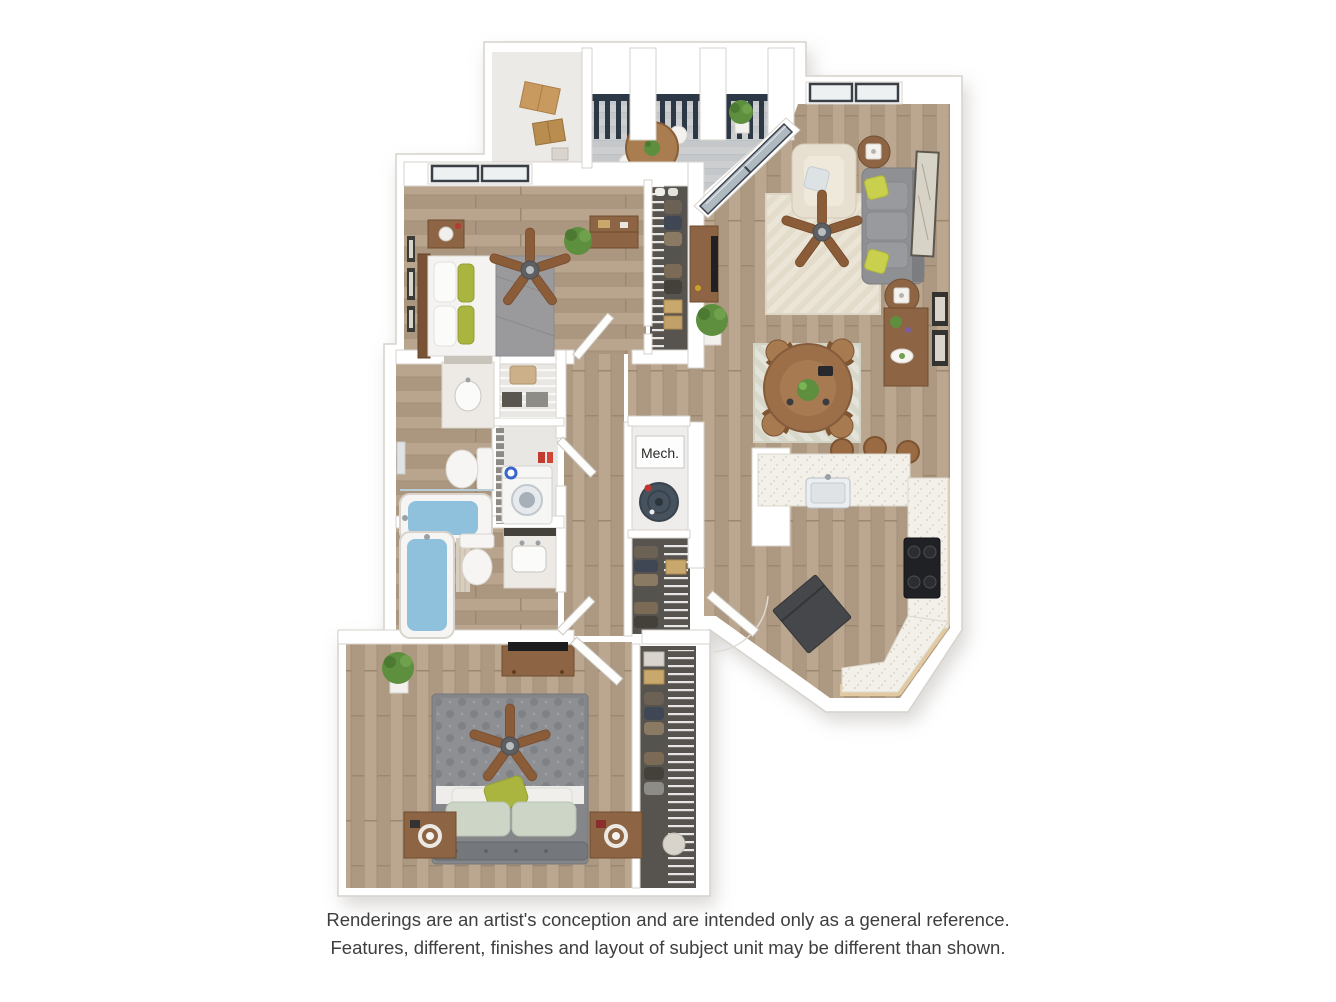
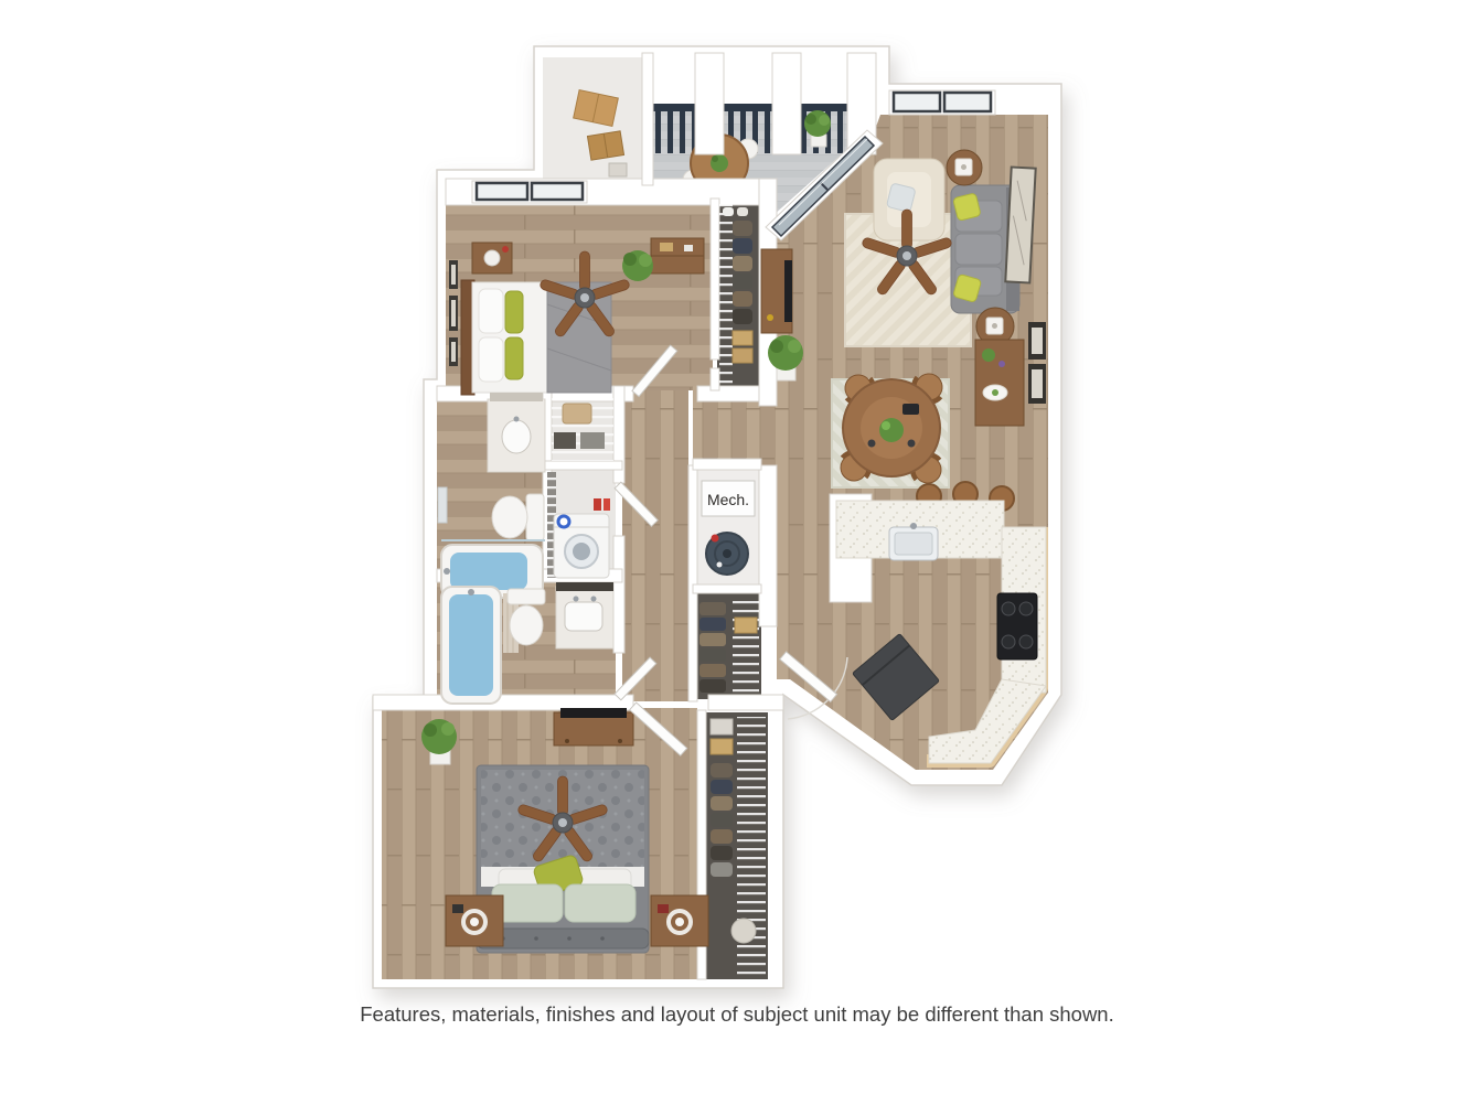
  Mech.
- Renderings are an artist's conception and are intended only as a general reference.
- Features, different, finishes and layout of subject unit may be different than shown.
+ Features, materials, finishes and layout of subject unit may be different than shown.
